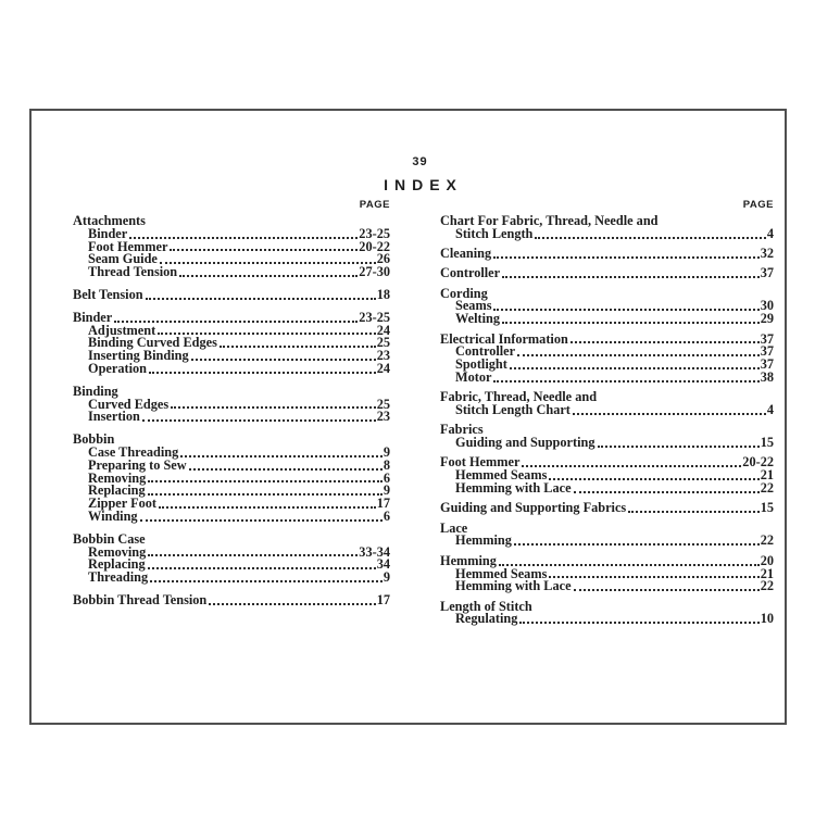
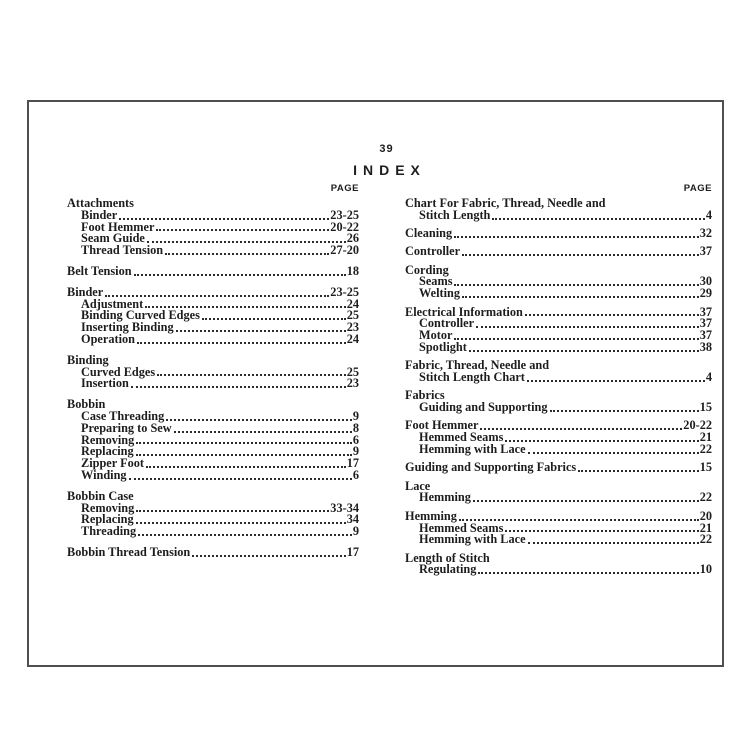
  39
  INDEX
  PAGE
  Attachments
  Binder
  23-25
  Foot Hemmer
  20-22
  Seam Guide
  26
  Thread Tension
- 27-30
+ 27-20
  Belt Tension
  18
  Binder
  23-25
  Adjustment
  24
  Binding Curved Edges
  25
  Inserting Binding
  23
  Operation
  24
  Binding
  Curved Edges
  25
  Insertion
  23
  Bobbin
  Case Threading
  9
  Preparing to Sew
  8
  Removing
  6
  Replacing
  9
  Zipper Foot
  17
  Winding
  6
  Bobbin Case
  Removing
  33-34
  Replacing
  34
  Threading
  9
  Bobbin Thread Tension
  17
  PAGE
  Chart For Fabric, Thread, Needle and
  Stitch Length
  4
  Cleaning
  32
  Controller
  37
  Cording
  Seams
  30
  Welting
  29
  Electrical Information
  37
  Controller
  37
- Spotlight
+ Motor
  37
- Motor
+ Spotlight
  38
  Fabric, Thread, Needle and
  Stitch Length Chart
  4
  Fabrics
  Guiding and Supporting
  15
  Foot Hemmer
  20-22
  Hemmed Seams
  21
  Hemming with Lace
  22
  Guiding and Supporting Fabrics
  15
  Lace
  Hemming
  22
  Hemming
  20
  Hemmed Seams
  21
  Hemming with Lace
  22
  Length of Stitch
  Regulating
  10
